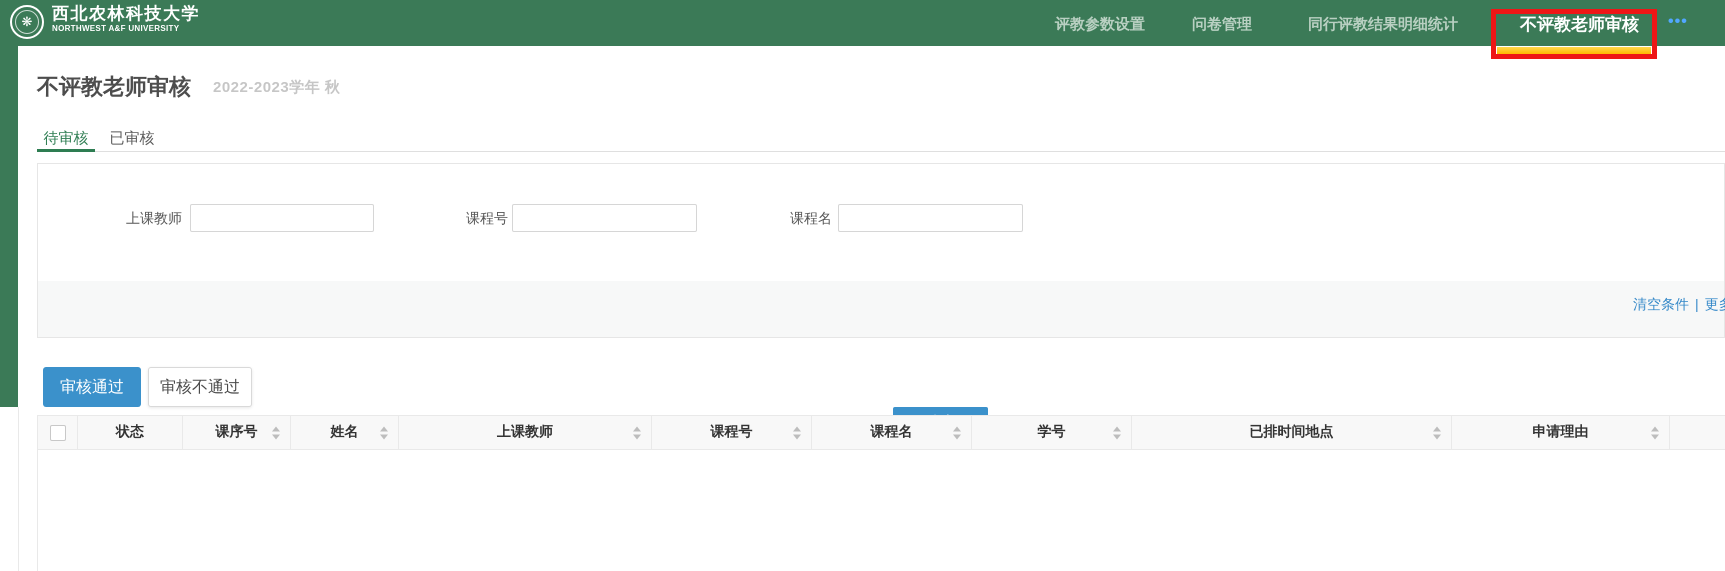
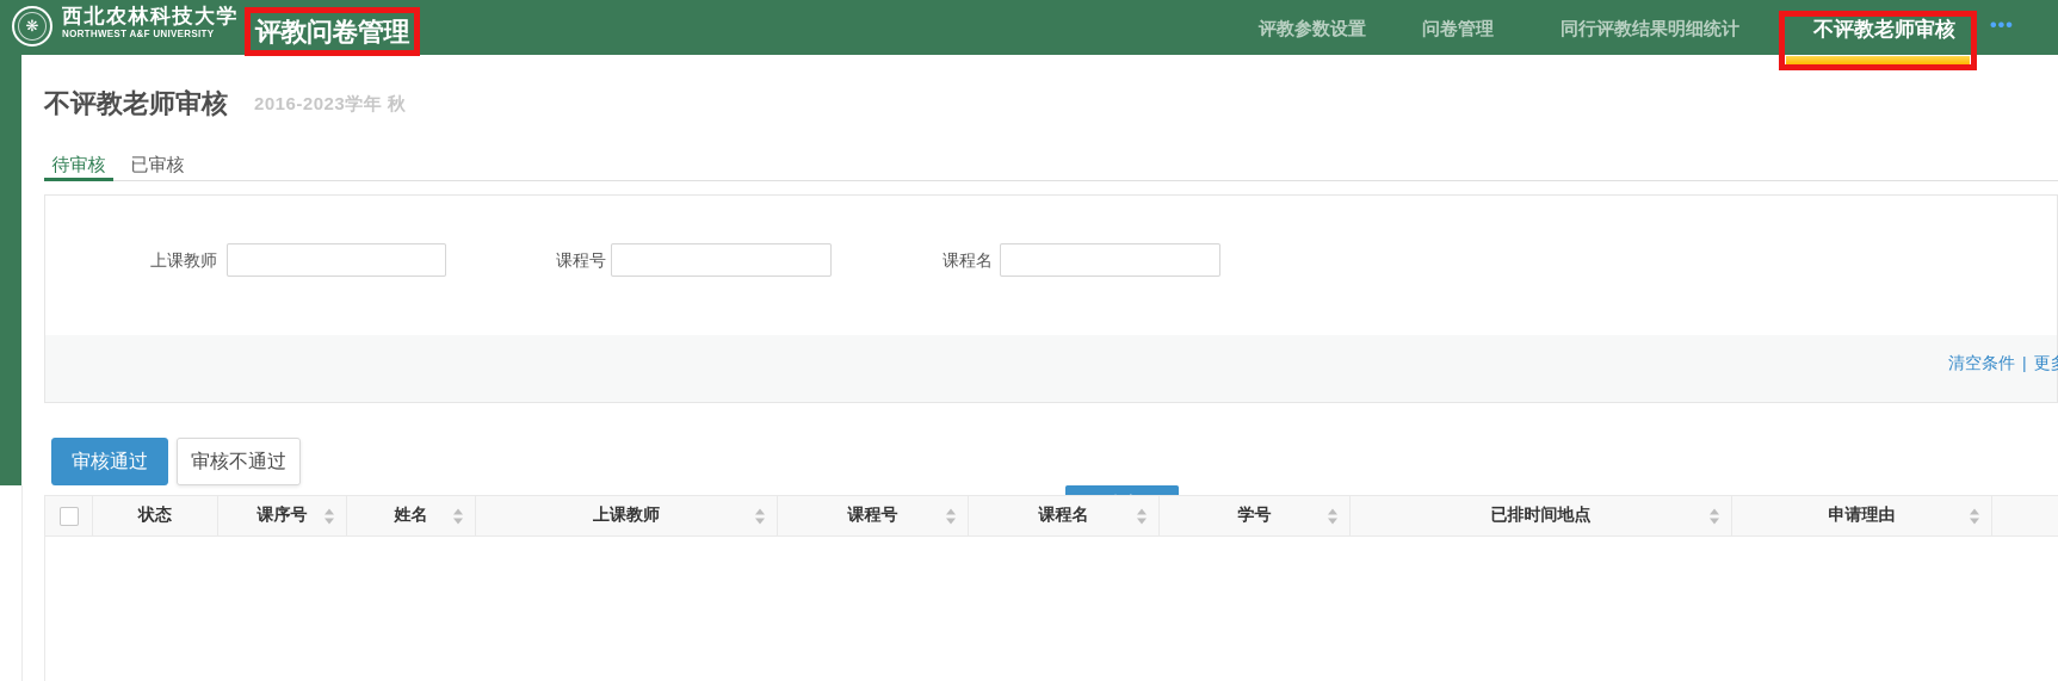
  ❋
  西北农林科技大学
  NORTHWEST A&F UNIVERSITY
+ 评教问卷管理
  评教参数设置
  问卷管理
  同行评教结果明细统计
  不评教老师审
  •••
  不评教老师审核
- 2022-2023学年 秋
+ 2016-2023学年 秋
  待审核
  已审核
  上课教师
  课程号
  课程名
  清空条件 | 更
  审核通过
  审核不通过
  状态
  课序号
  姓名
  上课教师
  课程号
  课程名
  学号
  已排时间地点
  申请理由
